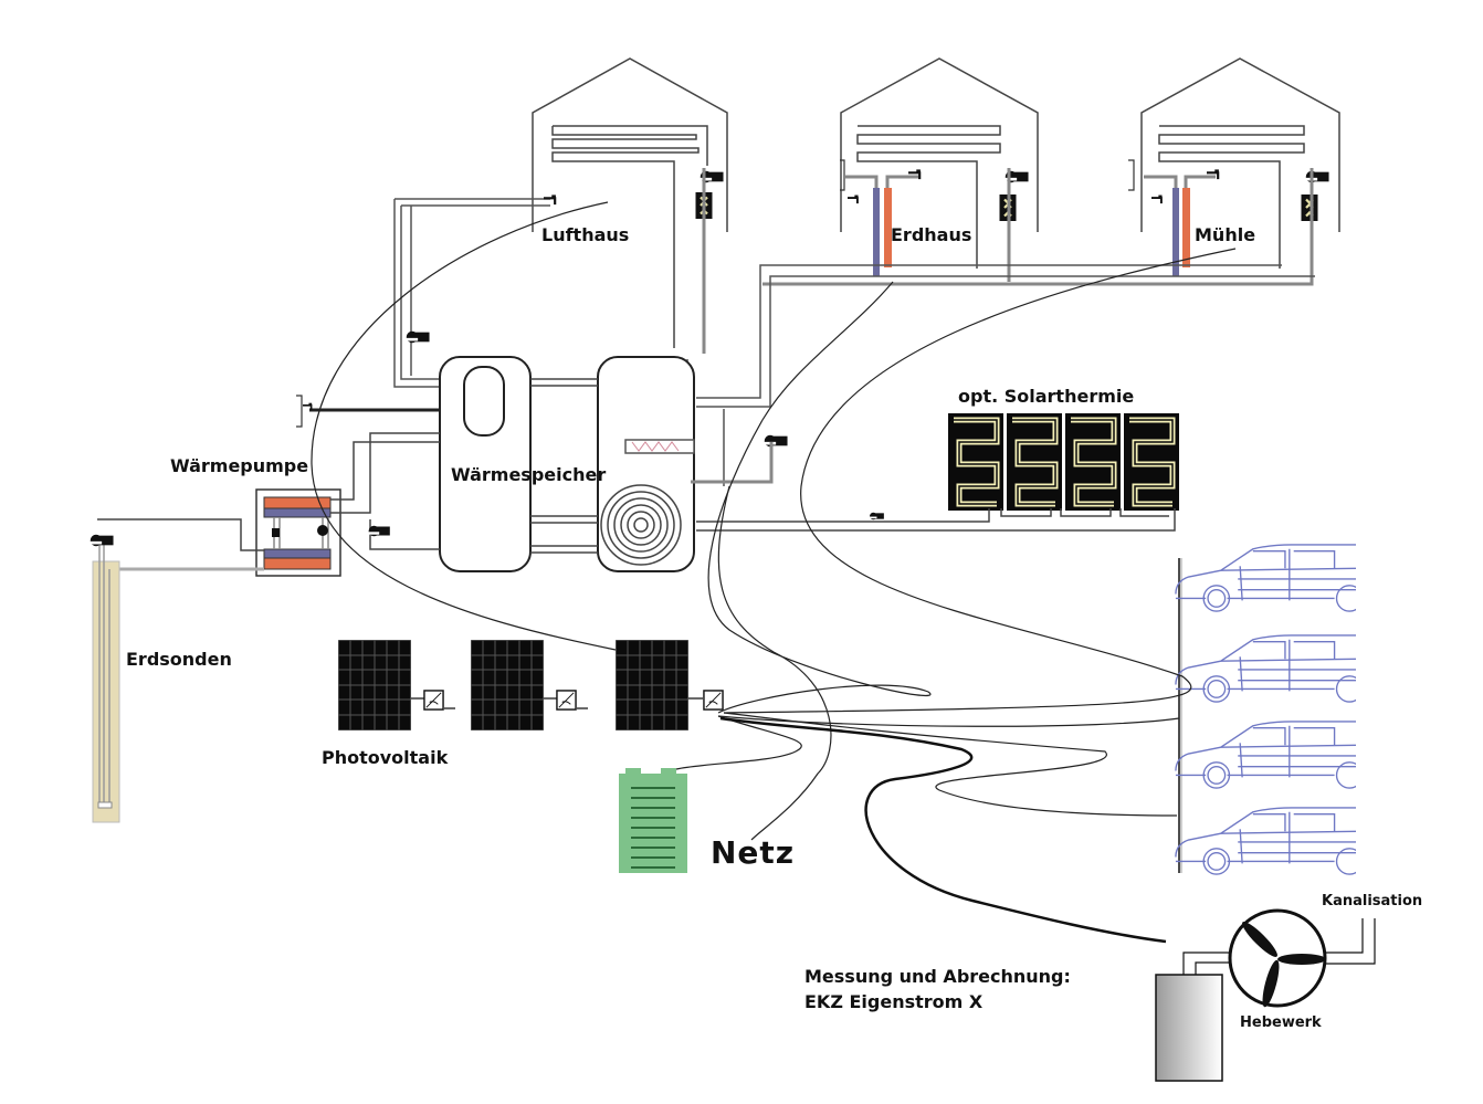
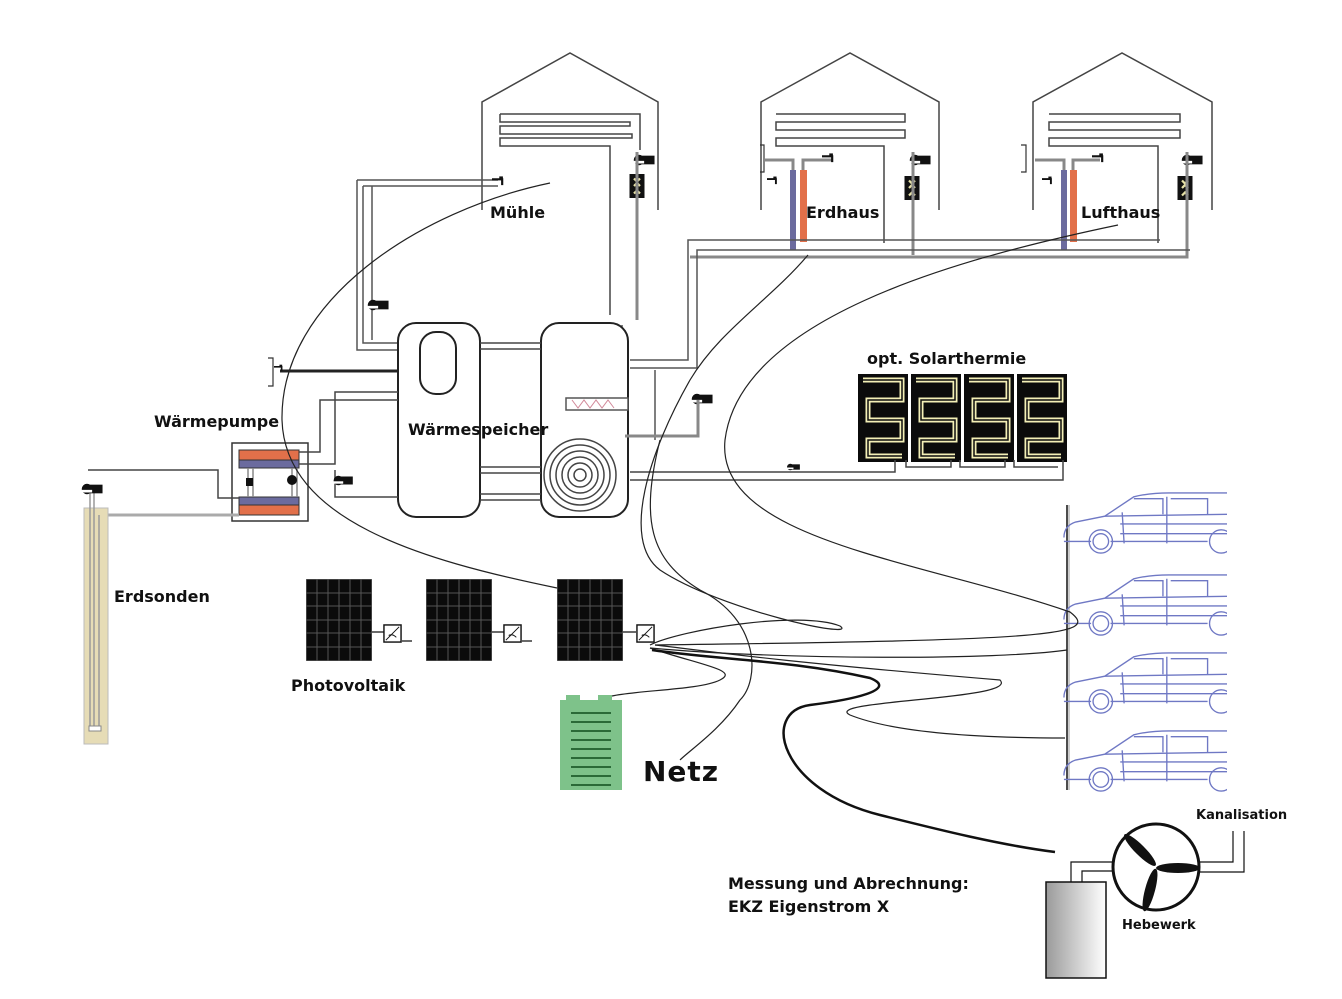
- Lufthaus
+ Mühle
  Erdhaus
- Mühle
+ Lufthaus
  Wärmepumpe
  Wärmespeicher
  opt. Solarthermie
  Erdsonden
  Photovoltaik
  Netz
  Kanalisation
  Hebewerk
  Messung und Abrechnung:
  EKZ Eigenstrom X
